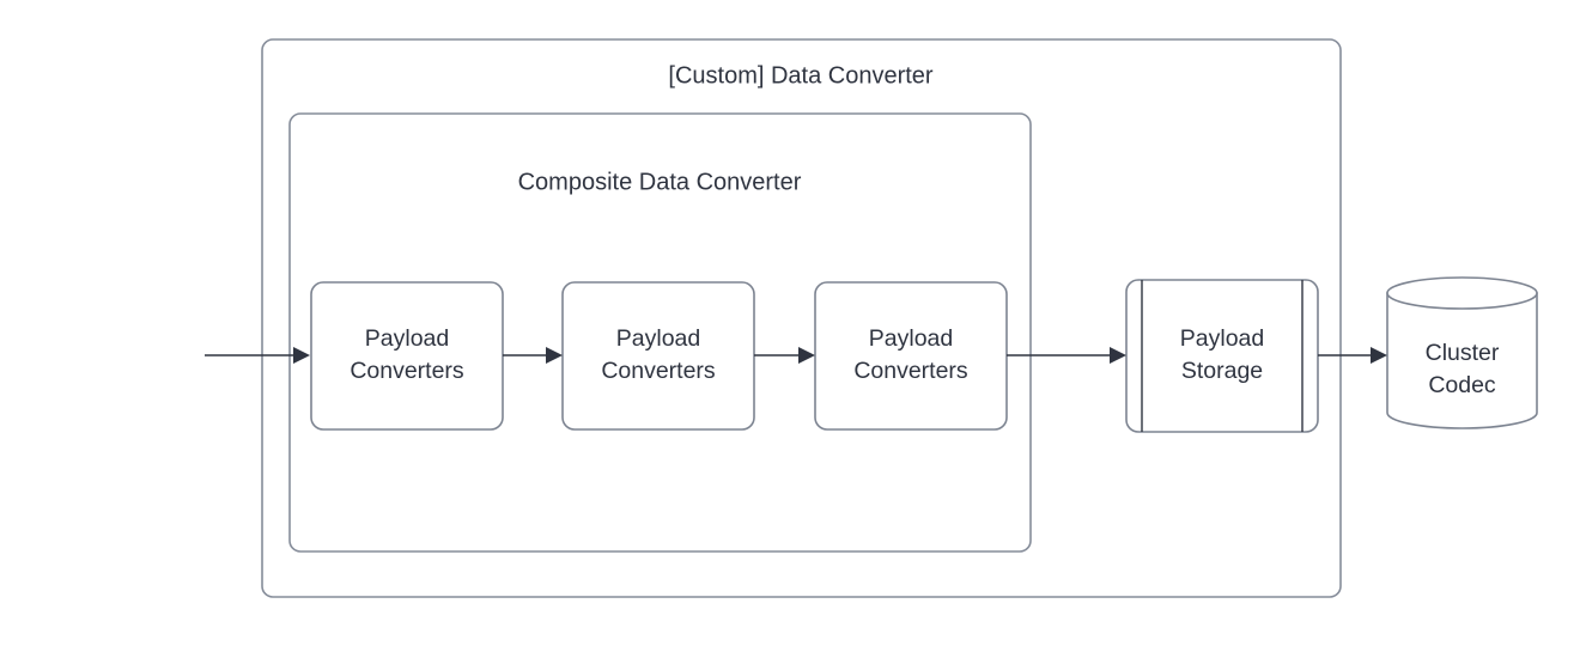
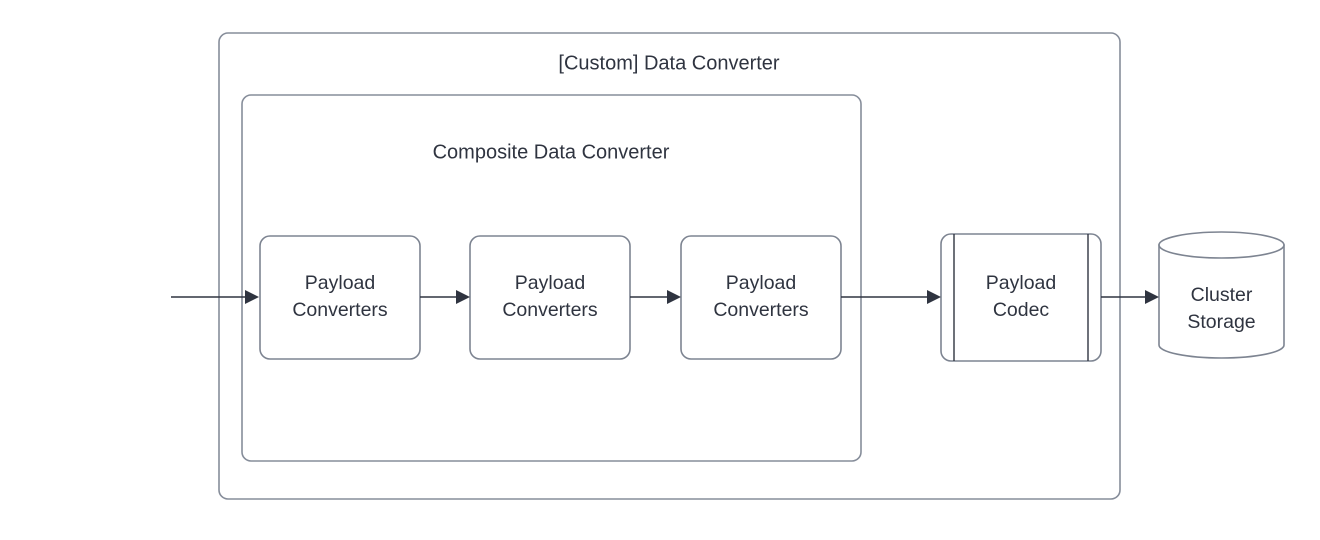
  [Custom] Data Converter
  Composite Data Converter
  Payload
  Converters
  Payload
  Converters
  Payload
  Converters
  Payload
- Storage
+ Codec
  Cluster
- Codec
+ Storage
